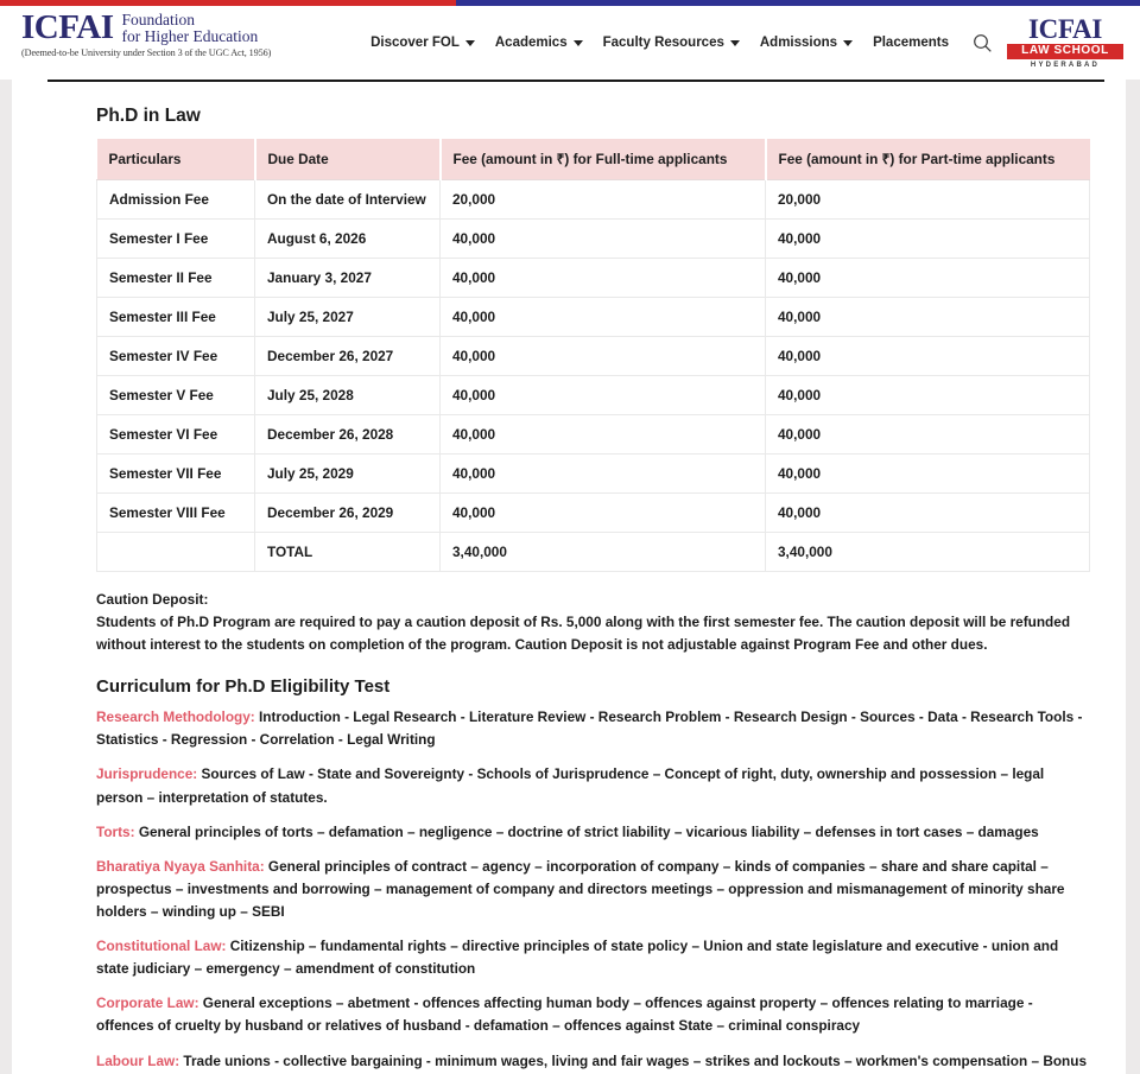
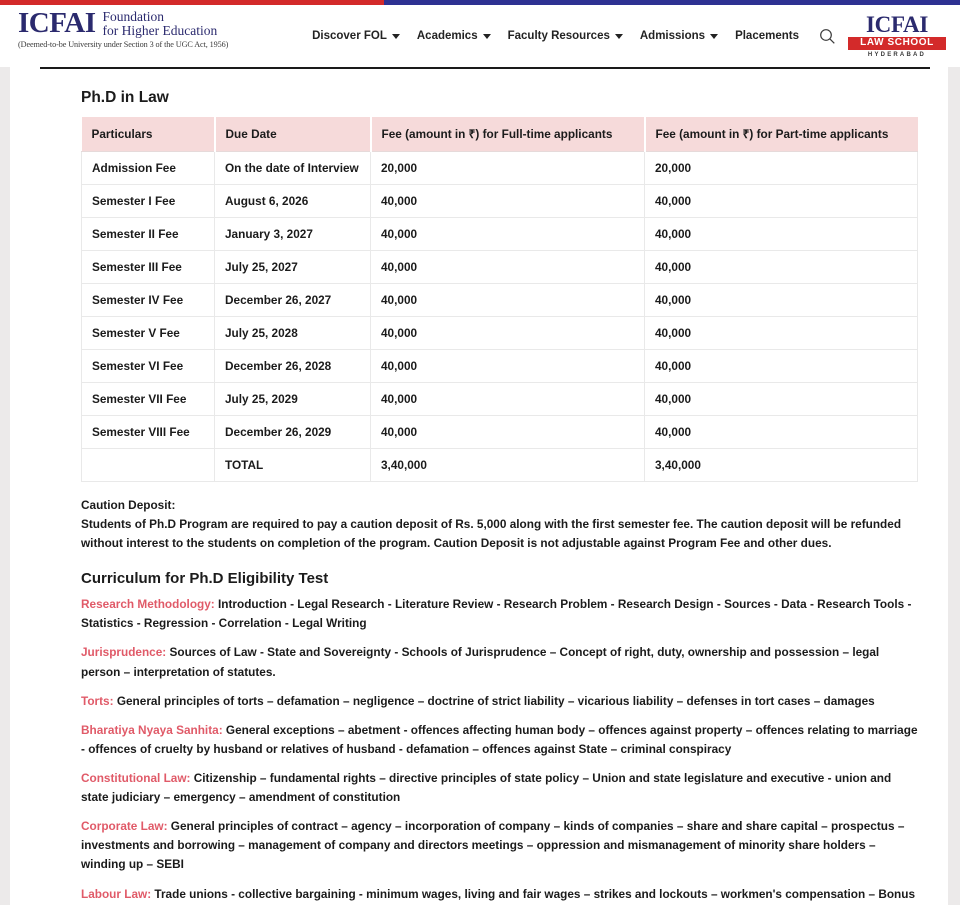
  ICFAI
  Foundation
  for Higher Education
  (Deemed-to-be University under Section 3 of the UGC Act, 1956)
  Discover FOL
  Academics
  Faculty Resources
  Admissions
  Placements
  ICFAI
  LAW SCHOOL
  Ph.D in Law
  Particulars	Due Date	Fee (amount in ₹) for Full-time applicants	Fee (amount in ₹) for Part-time applicants
  Admission Fee	On the date of Interview	20,000	20,000
  Semester I Fee	August 6, 2026	40,000	40,000
  Semester II Fee	January 3, 2027	40,000	40,000
  Semester III Fee	July 25, 2027	40,000	40,000
  Semester IV Fee	December 26, 2027	40,000	40,000
  Semester V Fee	July 25, 2028	40,000	40,000
  Semester VI Fee	December 26, 2028	40,000	40,000
  Semester VII Fee	July 25, 2029	40,000	40,000
  Semester VIII Fee	December 26, 2029	40,000	40,000
  	TOTAL	3,40,000	3,40,000
  Caution Deposit:
  Students of Ph.D Program are required to pay a caution deposit of Rs. 5,000 along with the first semester fee. The caution deposit will be refunded without interest to the students on completion of the program. Caution Deposit is not adjustable against Program Fee and other dues.
  Curriculum for Ph.D Eligibility Test
  Research Methodology: Introduction - Legal Research - Literature Review - Research Problem - Research Design - Sources - Data - Research Tools - Statistics - Regression - Correlation - Legal Writing
  Jurisprudence: Sources of Law - State and Sovereignty - Schools of Jurisprudence – Concept of right, duty, ownership and possession – legal person – interpretation of statutes.
  Torts: General principles of torts – defamation – negligence – doctrine of strict liability – vicarious liability – defenses in tort cases – damages
- Bharatiya Nyaya Sanhita: General principles of contract – agency – incorporation of company – kinds of companies – share and share capital – prospectus – investments and borrowing – management of company and directors meetings – oppression and mismanagement of minority share holders – winding up – SEBI
+ Bharatiya Nyaya Sanhita: General exceptions – abetment - offences affecting human body – offences against property – offences relating to marriage - offences of cruelty by husband or relatives of husband - defamation – offences against State – criminal conspiracy
  Constitutional Law: Citizenship – fundamental rights – directive principles of state policy – Union and state legislature and executive - union and state judiciary – emergency – amendment of constitution
- Corporate Law: General exceptions – abetment - offences affecting human body – offences against property – offences relating to marriage - offences of cruelty by husband or relatives of husband - defamation – offences against State – criminal conspiracy
+ Corporate Law: General principles of contract – agency – incorporation of company – kinds of companies – share and share capital – prospectus – investments and borrowing – management of company and directors meetings – oppression and mismanagement of minority share holders – winding up – SEBI
  Labour Law: Trade unions - collective bargaining - minimum wages, living and fair wages – strikes and lockouts – workmen's compensation – Bonus
